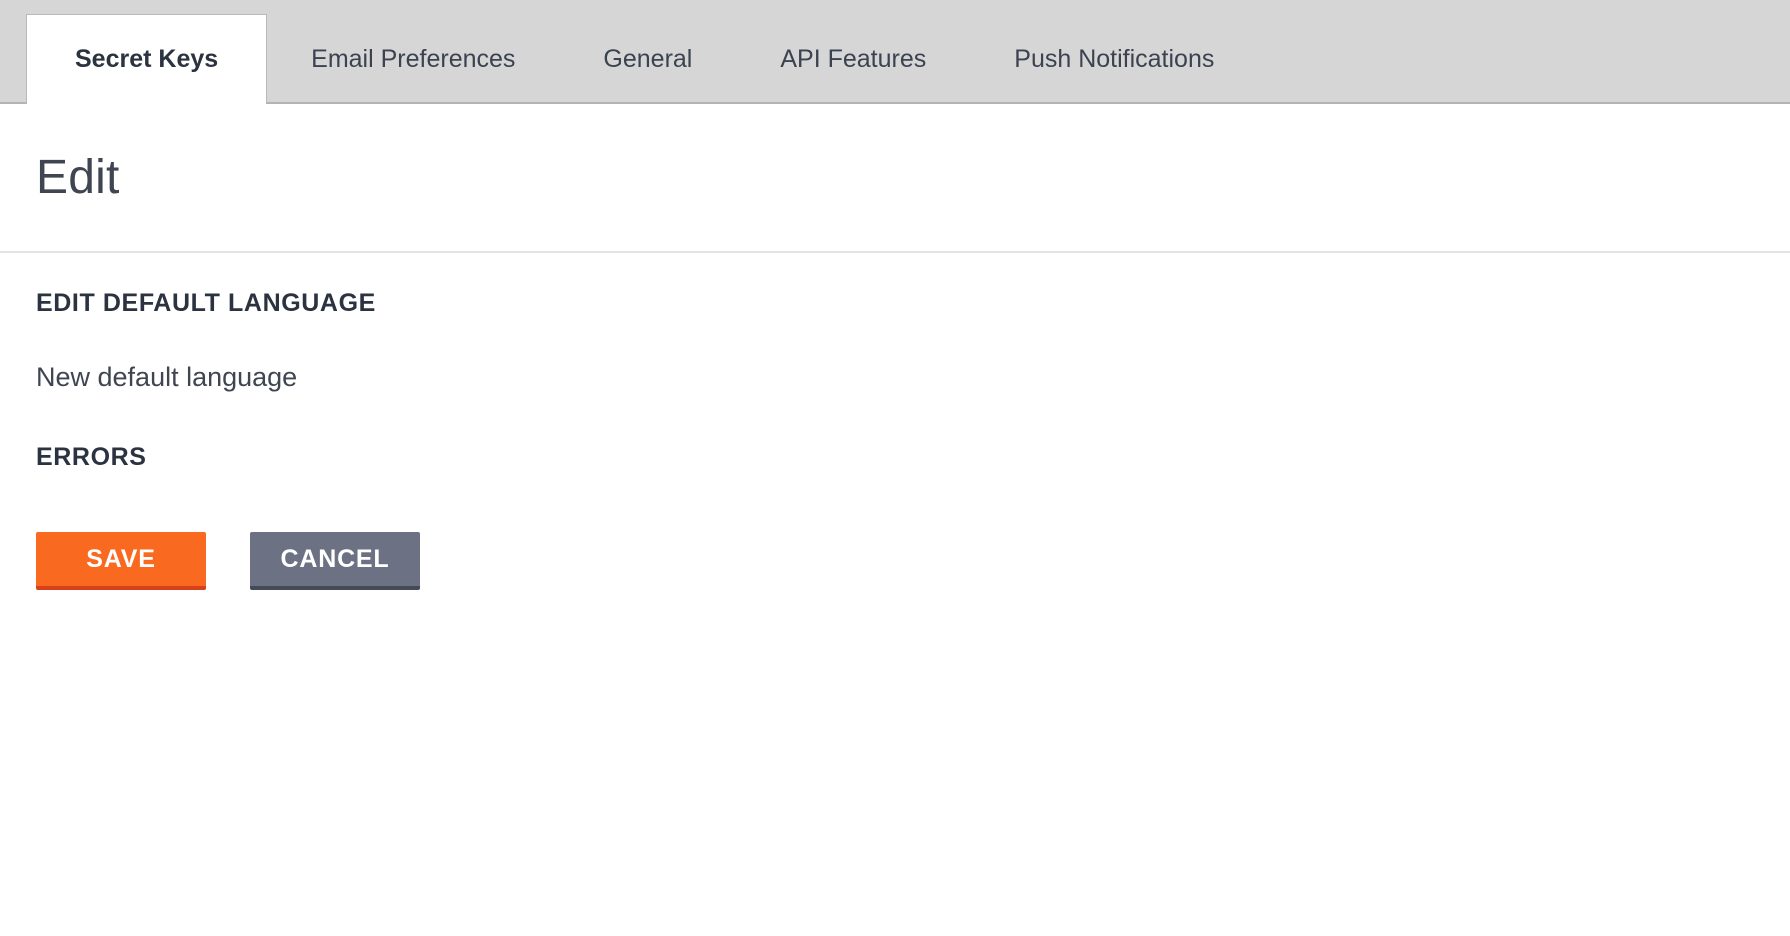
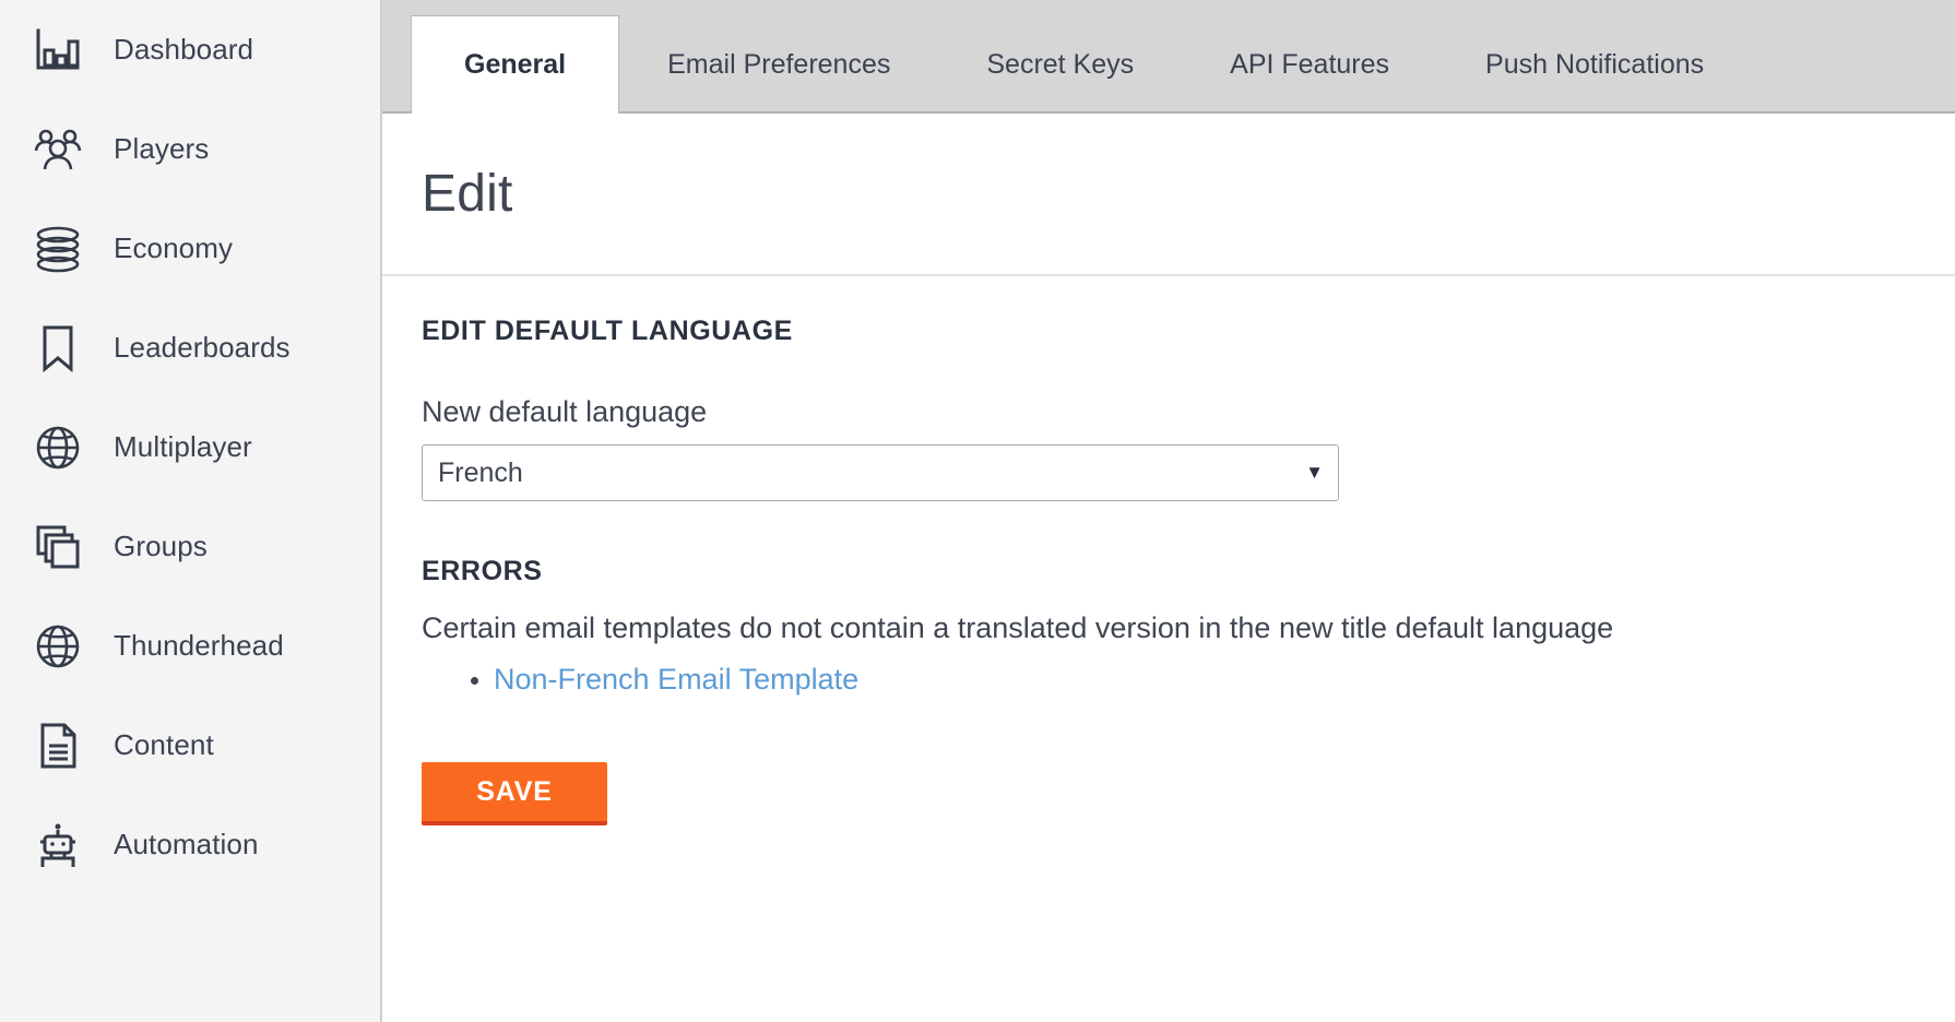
+ Dashboard
+ Players
+ Economy
+ Leaderboards
+ Multiplayer
+ Groups
+ Thunderhead
+ Content
+ Automation
- Secret Keys
+ General
  Email Preferences
- General
+ Secret Keys
  API Features
  Push Notifications
  Edit
  EDIT DEFAULT LANGUAGE
  New default language
+ French
+ ▼
  ERRORS
+ Certain email templates do not contain a translated version in the new title default language
+ Non-French Email Template
  SAVE
- CANCEL
